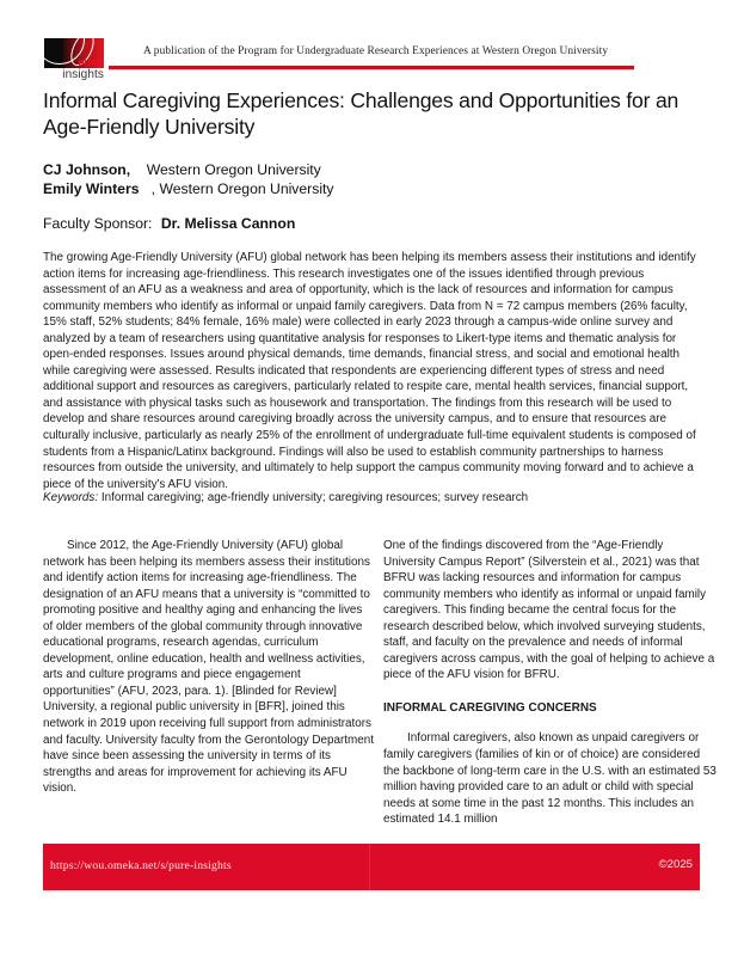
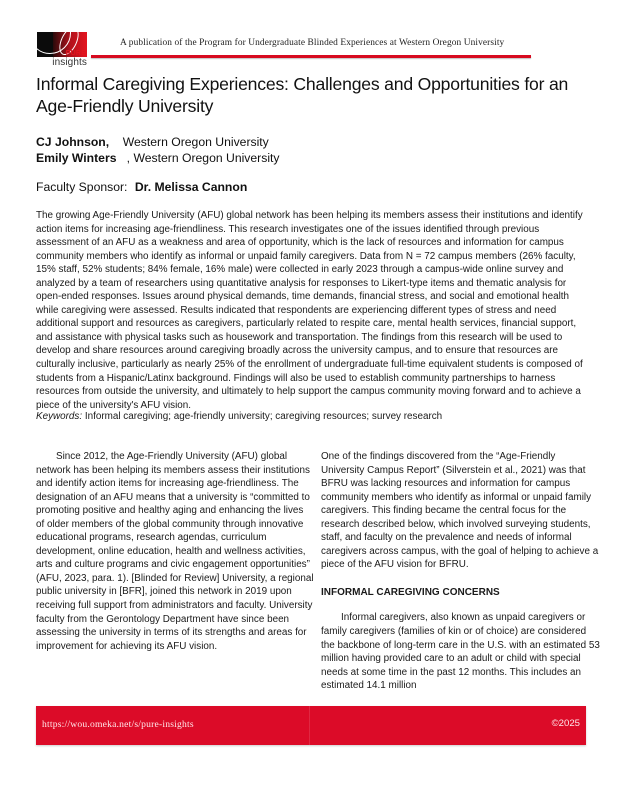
  insights
- A publication of the Program for Undergraduate Research Experiences at Western Oregon University
+ A publication of the Program for Undergraduate Blinded Experiences at Western Oregon University
  Informal Caregiving Experiences: Challenges and Opportunities for an Age-Friendly University
  CJ Johnson, Western Oregon University
  Emily Winters , Western Oregon University
  Faculty Sponsor: Dr. Melissa Cannon
  The growing Age-Friendly University (AFU) global network has been helping its members assess their institutions and identify action items for increasing age-friendliness. This research investigates one of the issues identified through previous assessment of an AFU as a weakness and area of opportunity, which is the lack of resources and information for campus community members who identify as informal or unpaid family caregivers. Data from N = 72 campus members (26% faculty, 15% staff, 52% students; 84% female, 16% male) were collected in early 2023 through a campus-wide online survey and analyzed by a team of researchers using quantitative analysis for responses to Likert-type items and thematic analysis for open-ended responses. Issues around physical demands, time demands, financial stress, and social and emotional health while caregiving were assessed. Results indicated that respondents are experiencing different types of stress and need additional support and resources as caregivers, particularly related to respite care, mental health services, financial support, and assistance with physical tasks such as housework and transportation. The findings from this research will be used to develop and share resources around caregiving broadly across the university campus, and to ensure that resources are culturally inclusive, particularly as nearly 25% of the enrollment of undergraduate full-time equivalent students is composed of students from a Hispanic/Latinx background. Findings will also be used to establish community partnerships to harness resources from outside the university, and ultimately to help support the campus community moving forward and to achieve a piece of the university's AFU vision.
  Keywords: Informal caregiving; age-friendly university; caregiving resources; survey research
- Since 2012, the Age-Friendly University (AFU) global network has been helping its members assess their institutions and identify action items for increasing age-friendliness. The designation of an AFU means that a university is “committed to promoting positive and healthy aging and enhancing the lives of older members of the global community through innovative educational programs, research agendas, curriculum development, online education, health and wellness activities, arts and culture programs and piece engagement opportunities” (AFU, 2023, para. 1). [Blinded for Review] University, a regional public university in [BFR], joined this network in 2019 upon receiving full support from administrators and faculty. University faculty from the Gerontology Department have since been assessing the university in terms of its strengths and areas for improvement for achieving its AFU vision.
+ Since 2012, the Age-Friendly University (AFU) global network has been helping its members assess their institutions and identify action items for increasing age-friendliness. The designation of an AFU means that a university is “committed to promoting positive and healthy aging and enhancing the lives of older members of the global community through innovative educational programs, research agendas, curriculum development, online education, health and wellness activities, arts and culture programs and civic engagement opportunities” (AFU, 2023, para. 1). [Blinded for Review] University, a regional public university in [BFR], joined this network in 2019 upon receiving full support from administrators and faculty. University faculty from the Gerontology Department have since been assessing the university in terms of its strengths and areas for improvement for achieving its AFU vision.
  One of the findings discovered from the “Age-Friendly University Campus Report” (Silverstein et al., 2021) was that BFRU was lacking resources and information for campus community members who identify as informal or unpaid family caregivers. This finding became the central focus for the research described below, which involved surveying students, staff, and faculty on the prevalence and needs of informal caregivers across campus, with the goal of helping to achieve a piece of the AFU vision for BFRU.
  INFORMAL CAREGIVING CONCERNS
  Informal caregivers, also known as unpaid caregivers or family caregivers (families of kin or of choice) are considered the backbone of long-term care in the U.S. with an estimated 53 million having provided care to an adult or child with special needs at some time in the past 12 months. This includes an estimated 14.1 million
  https://wou.omeka.net/s/pure-insights
  ©2025
